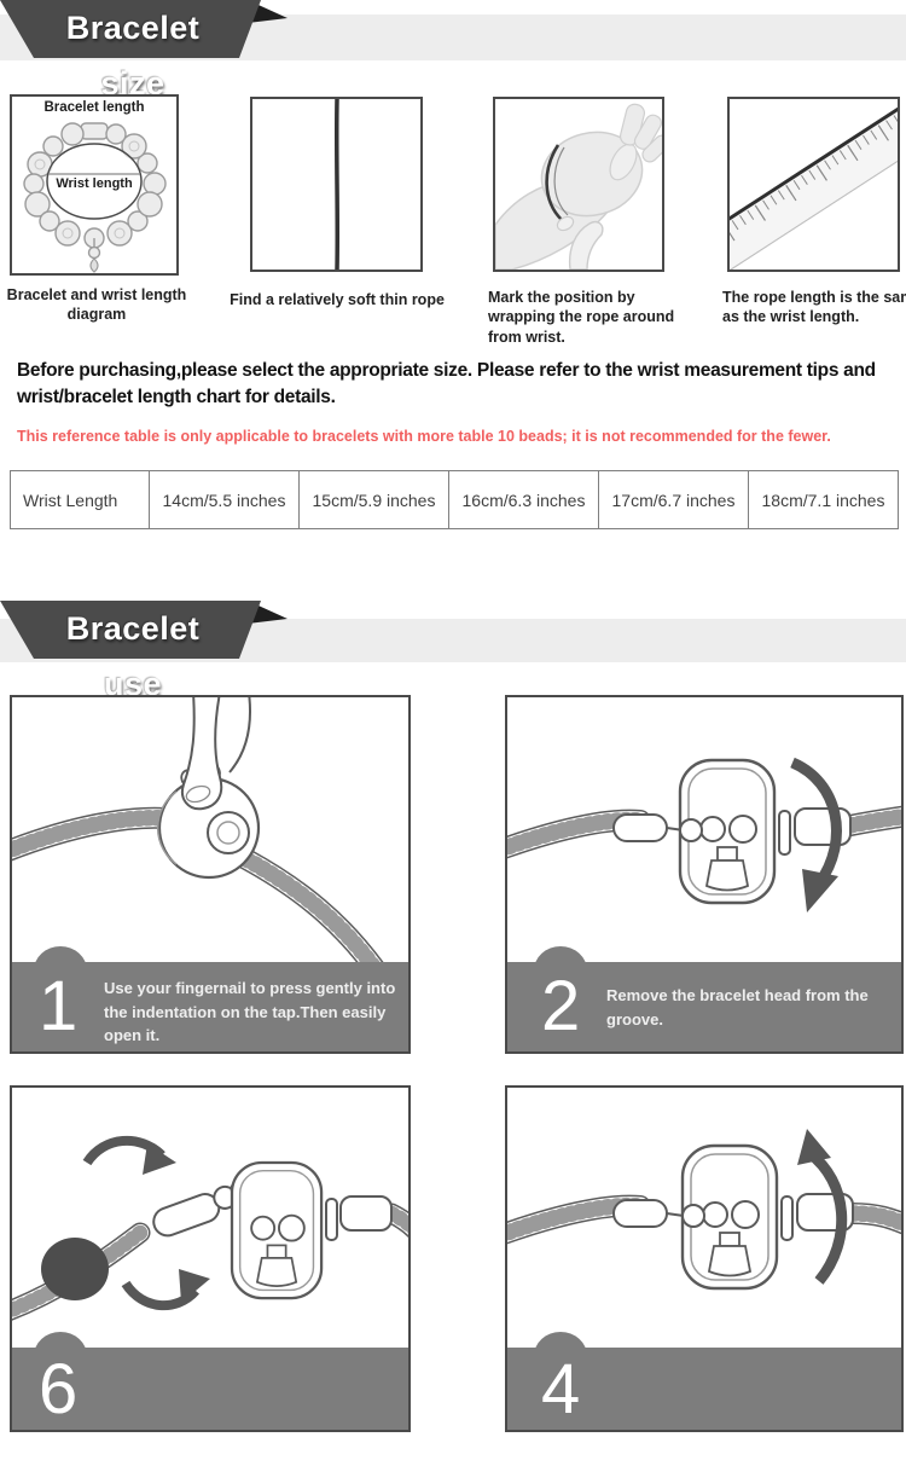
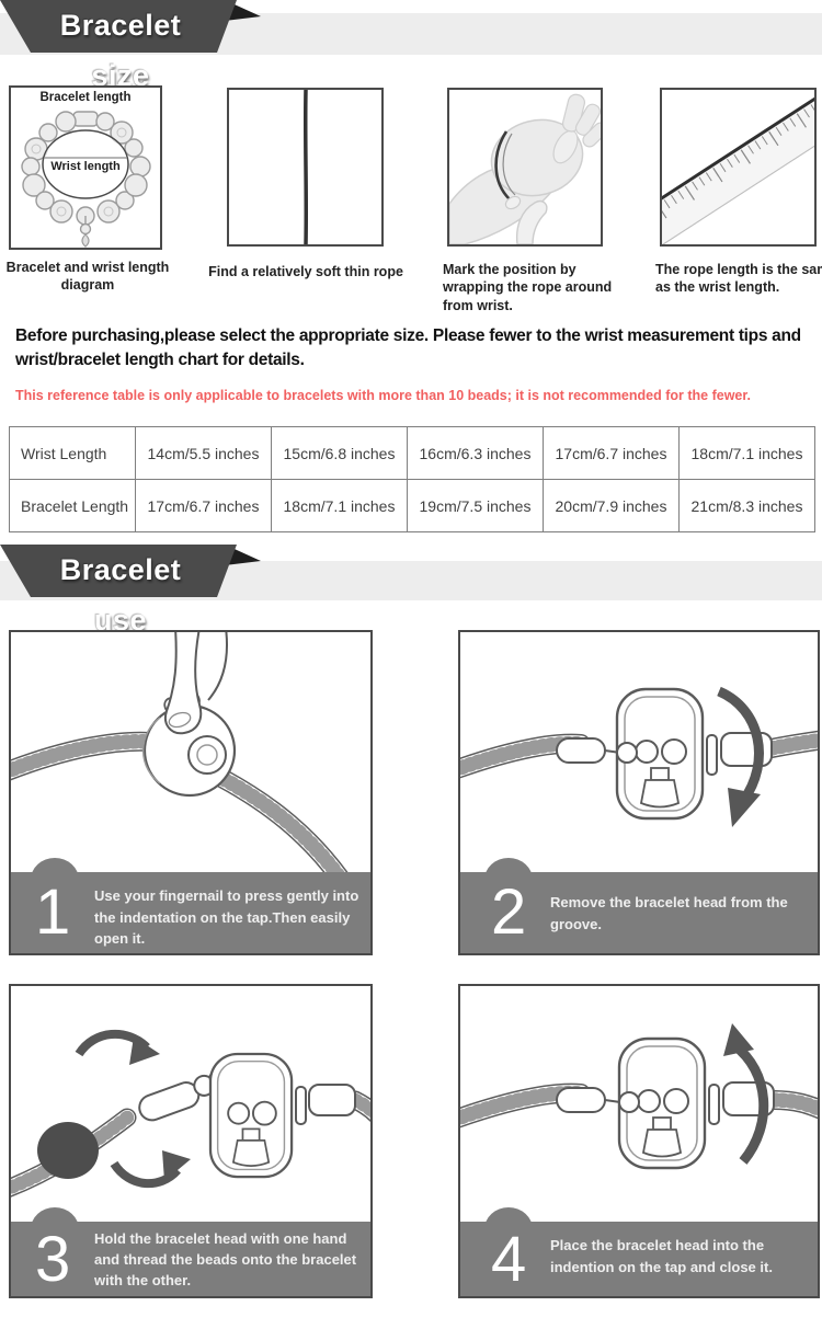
  Bracelet size
  Bracelet length
  Wrist length
  Bracelet and wrist length diagram
  Find a relatively soft thin rope
  Mark the position by wrapping the rope around from wrist.
  The rope length is the sa as the wrist length.
- Before purchasing,please select the appropriate size. Please refer to the wrist measurement tips and wrist/bracelet length chart for details.
+ Before purchasing,please select the appropriate size. Please fewer to the wrist measurement tips and wrist/bracelet length chart for details.
- This reference table is only applicable to bracelets with more table 10 beads; it is not recommended for the fewer.
+ This reference table is only applicable to bracelets with more than 10 beads; it is not recommended for the fewer.
- Wrist Length	14cm/5.5 inches	15cm/5.9 inches	16cm/6.3 inches	17cm/6.7 inches	18cm/7.1 inches
+ Wrist Length	14cm/5.5 inches	15cm/6.8 inches	16cm/6.3 inches	17cm/6.7 inches	18cm/7.1 inches
+ Bracelet Length	17cm/6.7 inches	18cm/7.1 inches	19cm/7.5 inches	20cm/7.9 inches	21cm/8.3 inches
  Bracelet use
  1
  Use your fingernail to press gently into the indentation on the tap.Then easily open it.
  2
  Remove the bracelet head from the groove.
- 6
+ 3
+ Hold the bracelet head with one hand and thread the beads onto the bracelet with the other.
  4
+ Place the bracelet head into the indention on the tap and close it.
